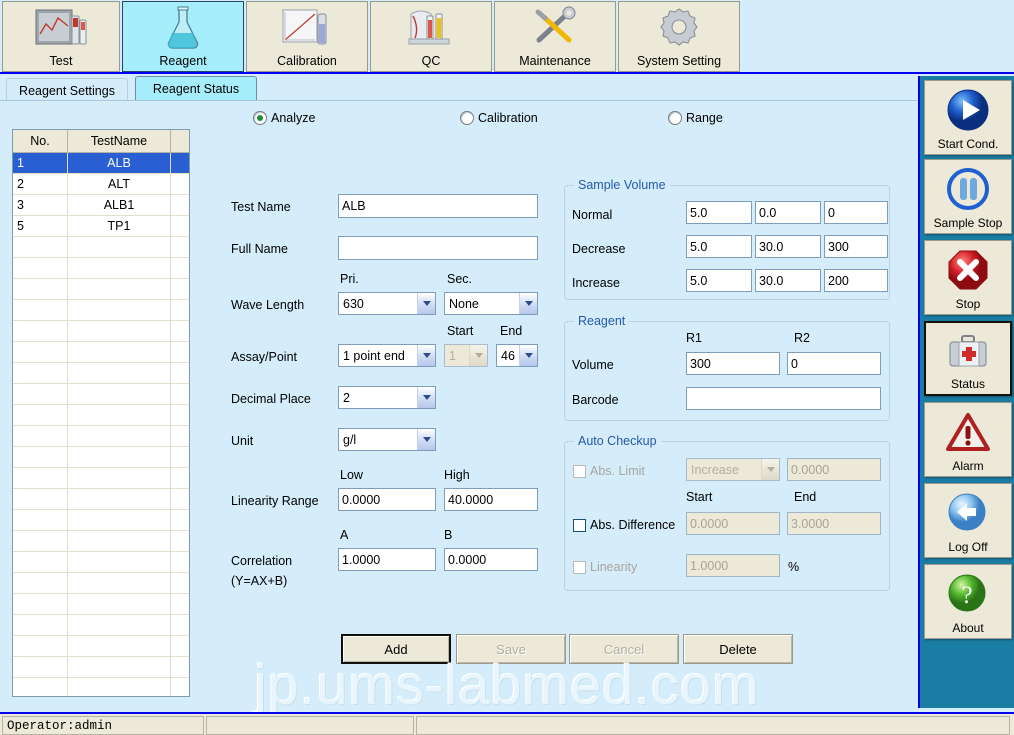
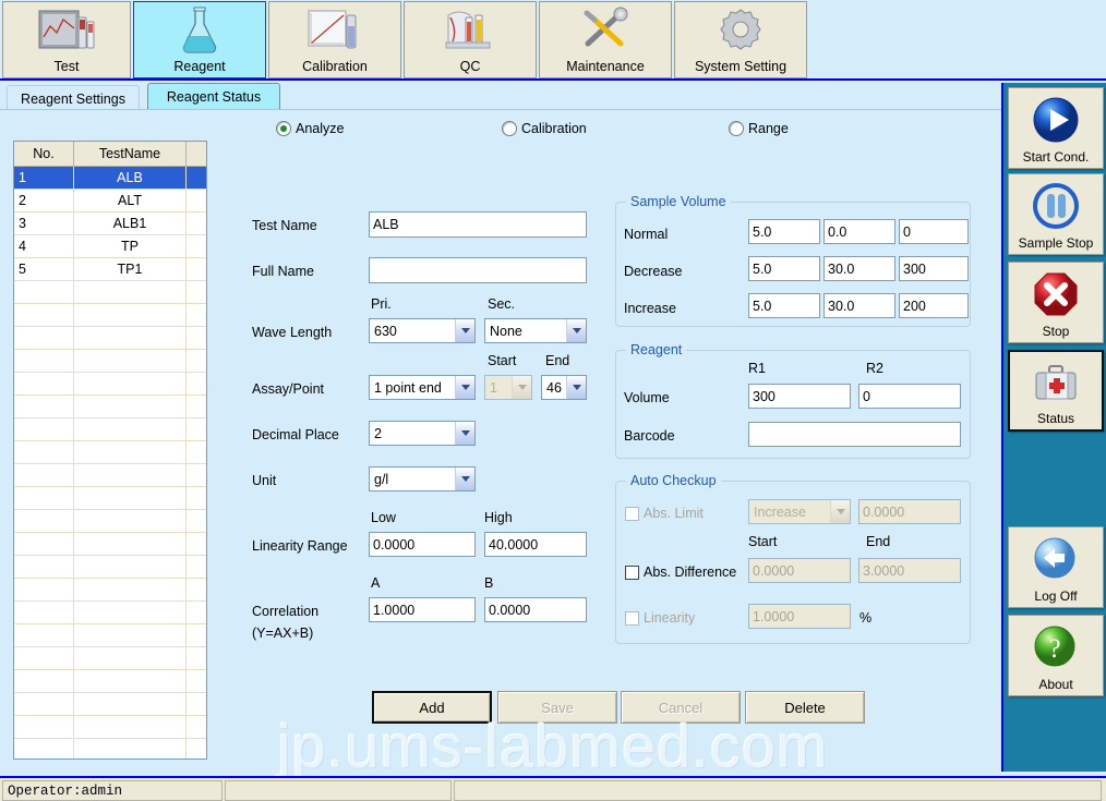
  Test
  Reagent
  Calibration
  QC
  Maintenance
  System Setting
  Reagent Settings
  Reagent Status
  No.	TestName
  1	ALB
  2	ALT
  3	ALB1
+ 4	TP
  5	TP1
  Analyze
  Calibration
  Range
  Test Name
  ALB
  Full Name
  Pri.
  Sec.
  Wave Length
  630
  None
  Start
  End
  Assay/Point
  1 point end
  1
  46
  Decimal Place
  2
  Unit
  g/l
  Low
  High
  Linearity Range
  0.0000
  40.0000
  A
  B
  Correlation
  (Y=AX+B)
  1.0000
  0.0000
  Sample Volume
  Normal
  5.0
  0.0
  0
  Decrease
  5.0
  30.0
  300
  Increase
  5.0
  30.0
  200
  Reagent
  R1
  R2
  Volume
  300
  0
  Barcode
  Auto Checkup
  Abs. Limit
  Increase
  0.0000
  Start
  End
  Abs. Difference
  0.0000
  3.0000
  Linearity
  1.0000
  %
  Add
  Save
  Cancel
  Delete
  jp.ums-labmed.com
  Start Cond.
  Sample Stop
  Stop
  Status
- Alarm
  Log Off
  ?
  About
  Operator:admin
